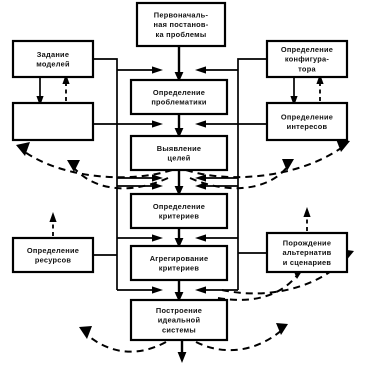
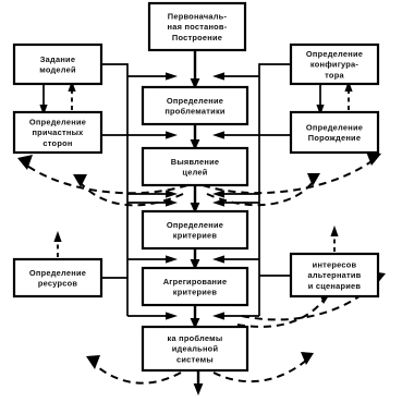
- Первоначаль- ная постанов- ка проблемы
+ Первоначаль- ная постанов- Построение
  Задание моделей
  Определение конфигура- тора
  Определение проблематики
+ Определение причастных сторон
- Определение интересов
+ Определение Порождение
  Выявление целей
  Определение критериев
  Определение ресурсов
  Агрегирование критериев
- Порождение альтернатив и сценариев
+ интересов альтернатив и сценариев
- Построение идеальной системы
+ ка проблемы идеальной системы
